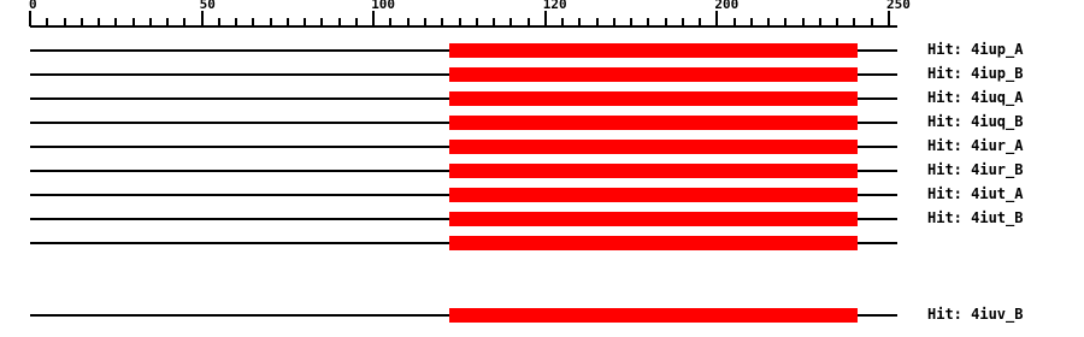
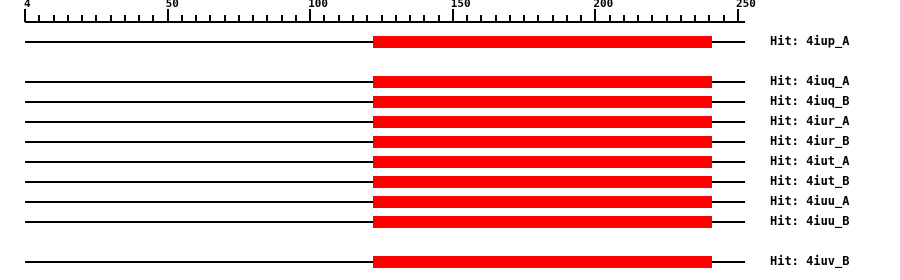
- 0
+ 4
  50
  100
- 120
+ 150
  200
  250
  Hit: 4iup_A
- Hit: 4iup_B
  Hit: 4iuq_A
  Hit: 4iuq_B
  Hit: 4iur_A
  Hit: 4iur_B
  Hit: 4iut_A
  Hit: 4iut_B
+ Hit: 4iuu_A
+ Hit: 4iuu_B
  Hit: 4iuv_B
